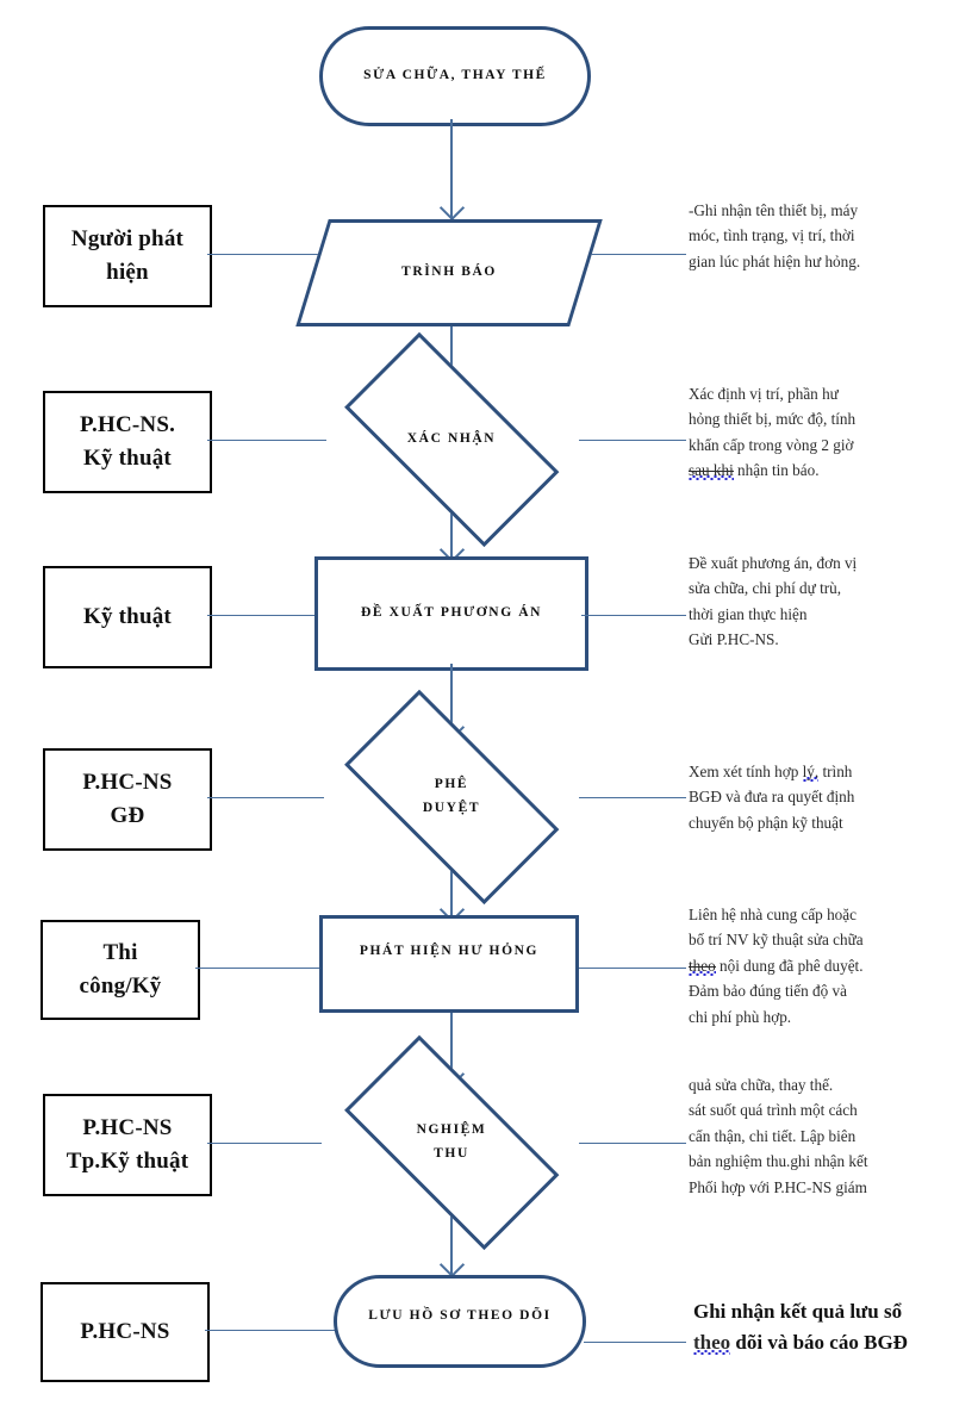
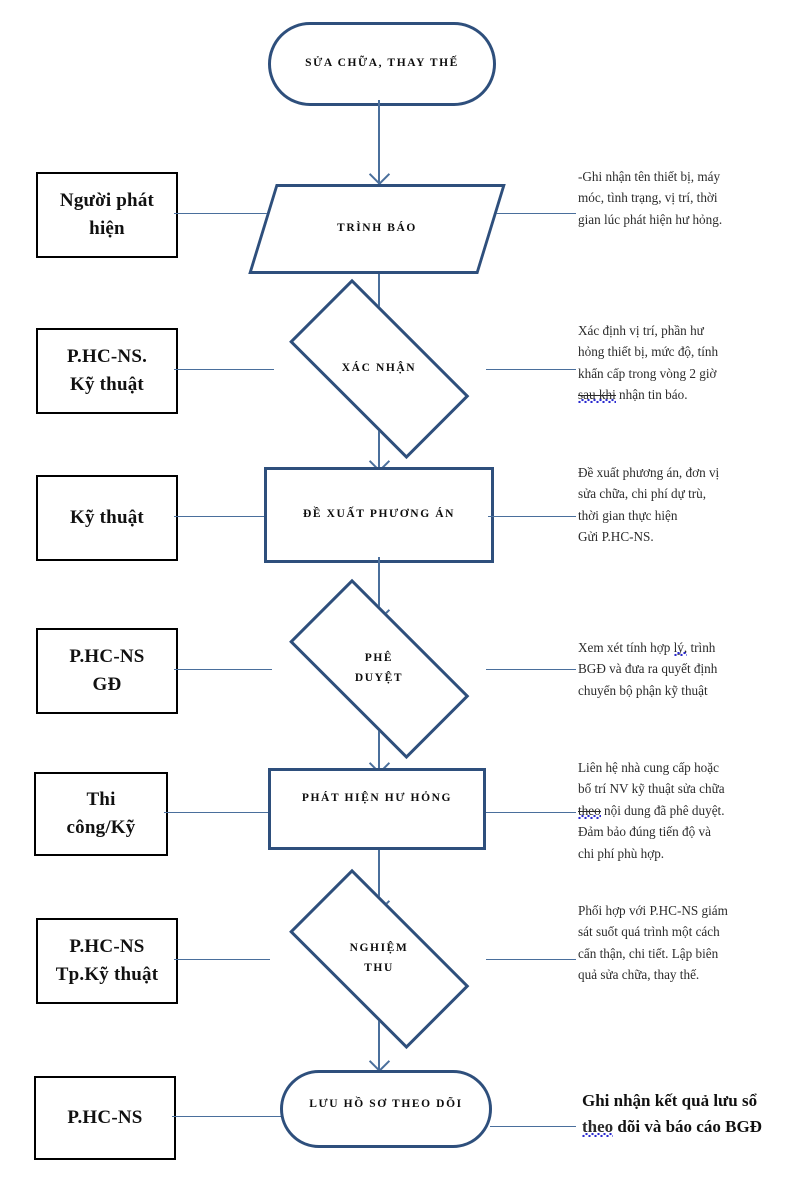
  SỬA CHỮA, THAY THẾ
  Người phát
  hiện
  TRÌNH BÁO
  -Ghi nhận tên thiết bị, máy
  móc, tình trạng, vị trí, thời
  gian lúc phát hiện hư hỏng.
  P.HC-NS.
  Kỹ thuật
  XÁC NHẬN
  Xác định vị trí, phần hư
  hỏng thiết bị, mức độ, tính
  khẩn cấp trong vòng 2 giờ
  sau khi nhận tin báo.
  Kỹ thuật
  ĐỀ XUẤT PHƯƠNG ÁN
  Đề xuất phương án, đơn vị
  sửa chữa, chi phí dự trù,
  thời gian thực hiện
  Gửi P.HC-NS.
  P.HC-NS
  GĐ
  PHÊ
  DUYỆT
  Xem xét tính hợp lý, trình
  BGĐ và đưa ra quyết định
  chuyển bộ phận kỹ thuật
  Thi
  công/Kỹ
  PHÁT HIỆN HƯ HỎNG
  Liên hệ nhà cung cấp hoặc
  bố trí NV kỹ thuật sửa chữa
  theo nội dung đã phê duyệt.
  Đảm bảo đúng tiến độ và
  chi phí phù hợp.
  P.HC-NS
  Tp.Kỹ thuật
  NGHIỆM
  THU
- quả sửa chữa, thay thế.
+ Phối hợp với P.HC-NS giám
  sát suốt quá trình một cách
  cẩn thận, chi tiết. Lập biên
- bản nghiệm thu.ghi nhận kết
- Phối hợp với P.HC-NS giám
+ quả sửa chữa, thay thế.
  P.HC-NS
  LƯU HỒ SƠ THEO DÕI
  Ghi nhận kết quả lưu sổ
  theo dõi và báo cáo BGĐ
